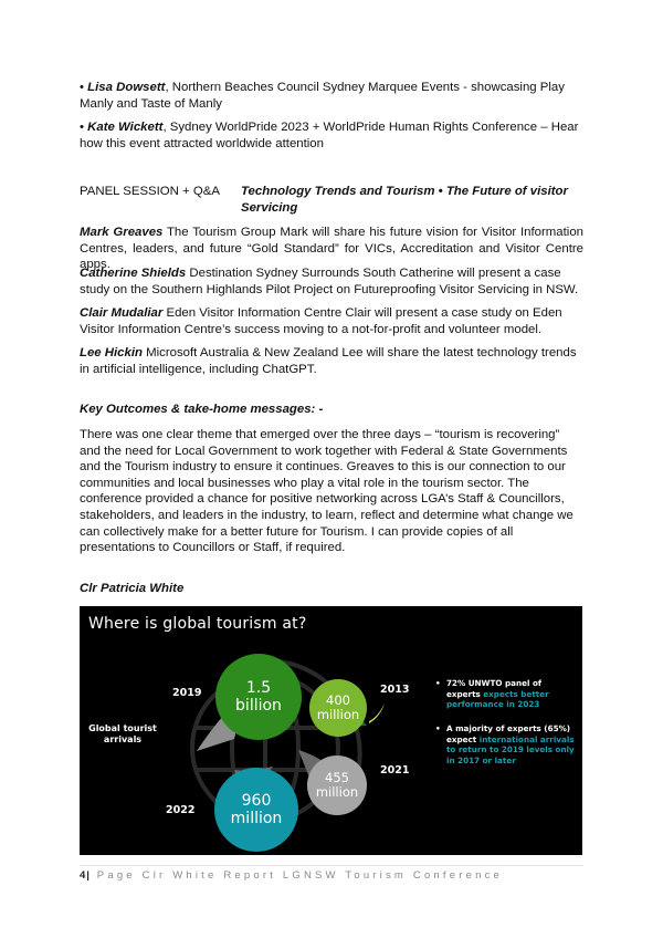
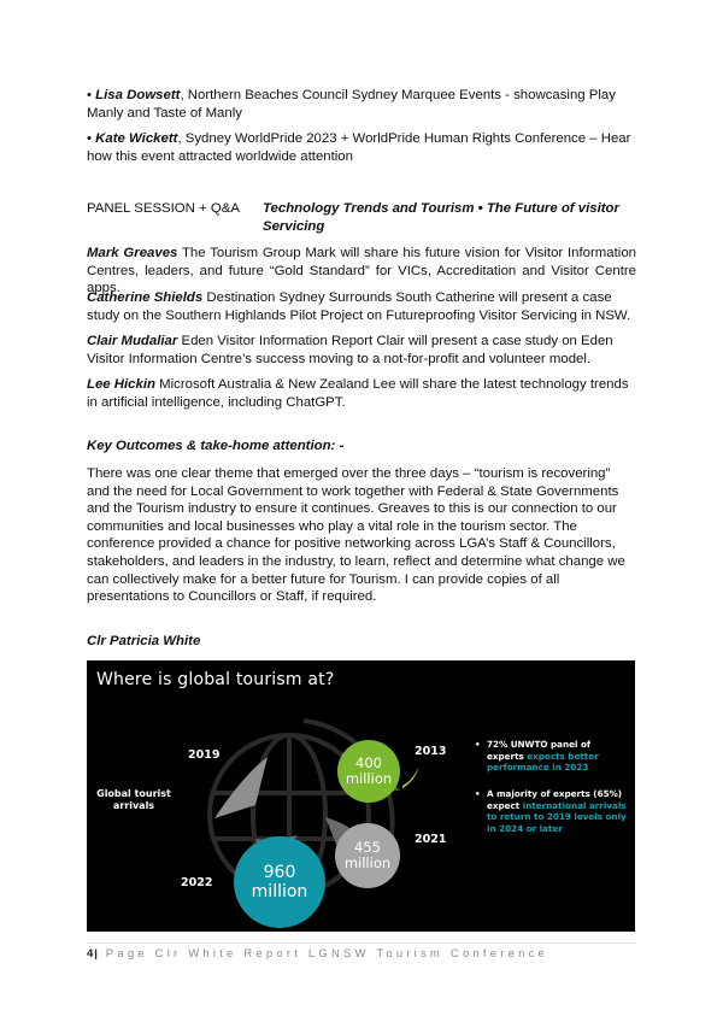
  • Lisa Dowsett, Northern Beaches Council Sydney Marquee Events - showcasing Play Manly and Taste of Manly
  • Kate Wickett, Sydney WorldPride 2023 + WorldPride Human Rights Conference – Hear how this event attracted worldwide attention
  PANEL SESSION + Q&A
  Technology Trends and Tourism • The Future of visitor Servicing
  Mark Greaves The Tourism Group Mark will share his future vision for Visitor Information Centres, leaders, and future “Gold Standard” for VICs, Accreditation and Visitor Centre apps.
  Catherine Shields Destination Sydney Surrounds South Catherine will present a case study on the Southern Highlands Pilot Project on Futureproofing Visitor Servicing in NSW.
- Clair Mudaliar Eden Visitor Information Centre Clair will present a case study on Eden Visitor Information Centre’s success moving to a not-for-profit and volunteer model.
+ Clair Mudaliar Eden Visitor Information Report Clair will present a case study on Eden Visitor Information Centre’s success moving to a not-for-profit and volunteer model.
  Lee Hickin Microsoft Australia & New Zealand Lee will share the latest technology trends in artificial intelligence, including ChatGPT.
- Key Outcomes & take-home messages: -
+ Key Outcomes & take-home attention: -
  There was one clear theme that emerged over the three days – “tourism is recovering” and the need for Local Government to work together with Federal & State Governments and the Tourism industry to ensure it continues. Greaves to this is our connection to our communities and local businesses who play a vital role in the tourism sector. The conference provided a chance for positive networking across LGA’s Staff & Councillors, stakeholders, and leaders in the industry, to learn, reflect and determine what change we can collectively make for a better future for Tourism. I can provide copies of all presentations to Councillors or Staff, if required.
  Clr Patricia White
  Where is global tourism at?
  Global tourist arrivals
  2019
  2013
  2021
  2022
- 1.5
- billion
  400
  million
  455
  million
  960
  million
  •
  72% UNWTO panel of experts expects better performance in 2023
  •
- A majority of experts (65%) expect international arrivals to return to 2019 levels only in 2017 or later
+ A majority of experts (65%) expect international arrivals to return to 2019 levels only in 2024 or later
  4| Page Clr White Report LGNSW Tourism Conference
